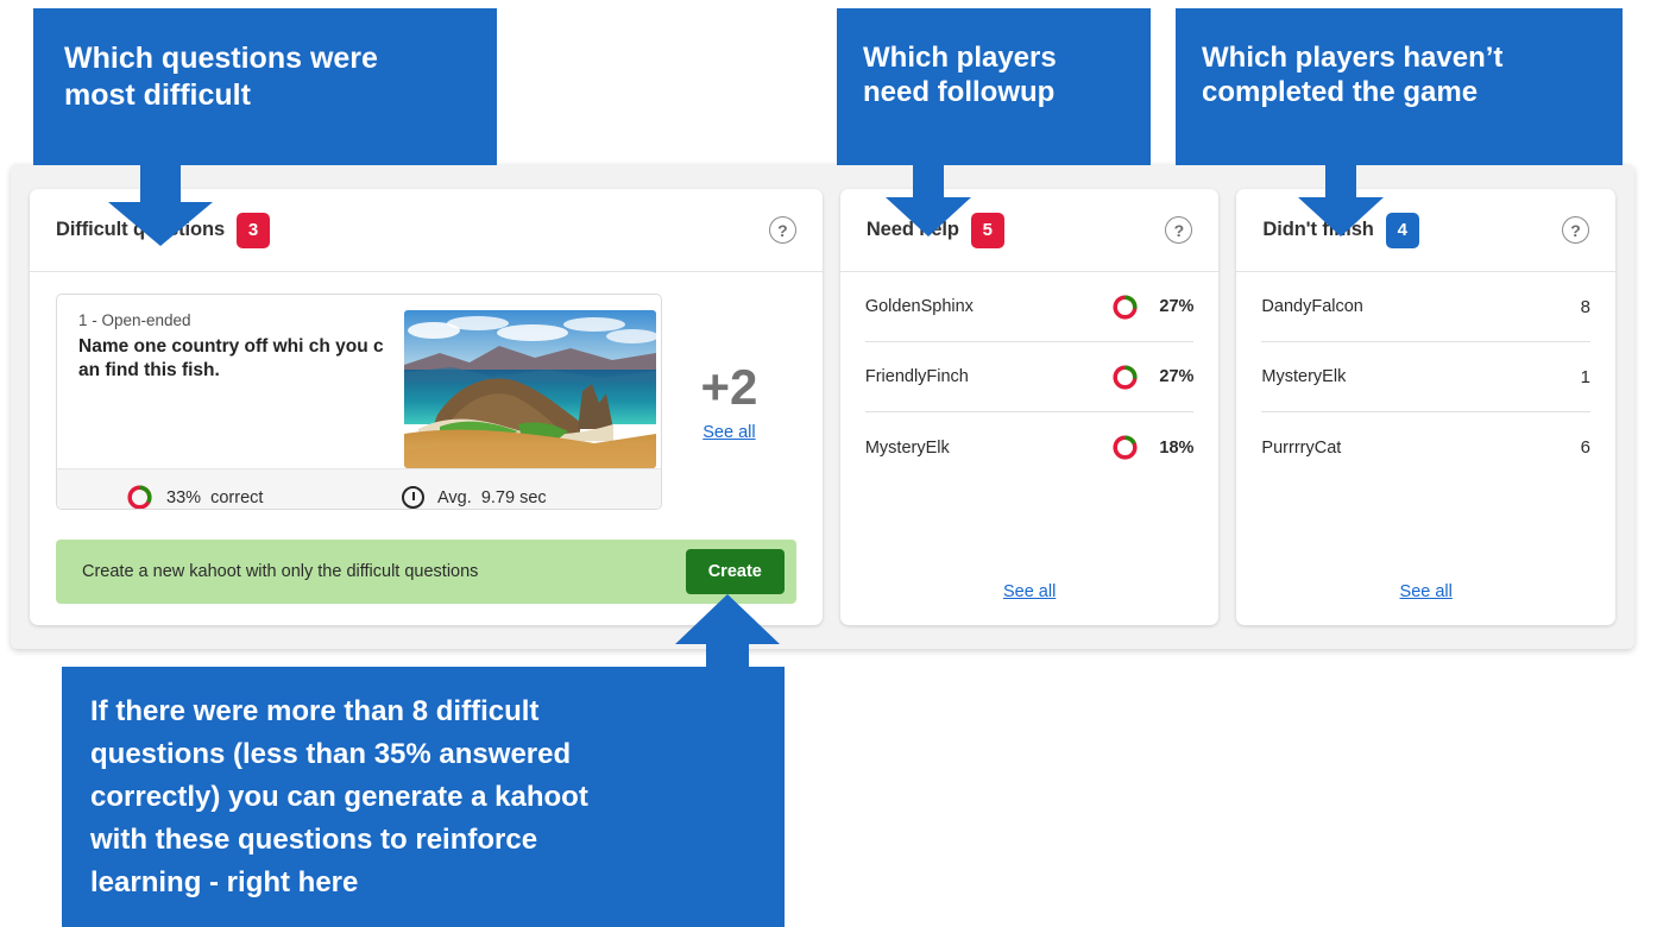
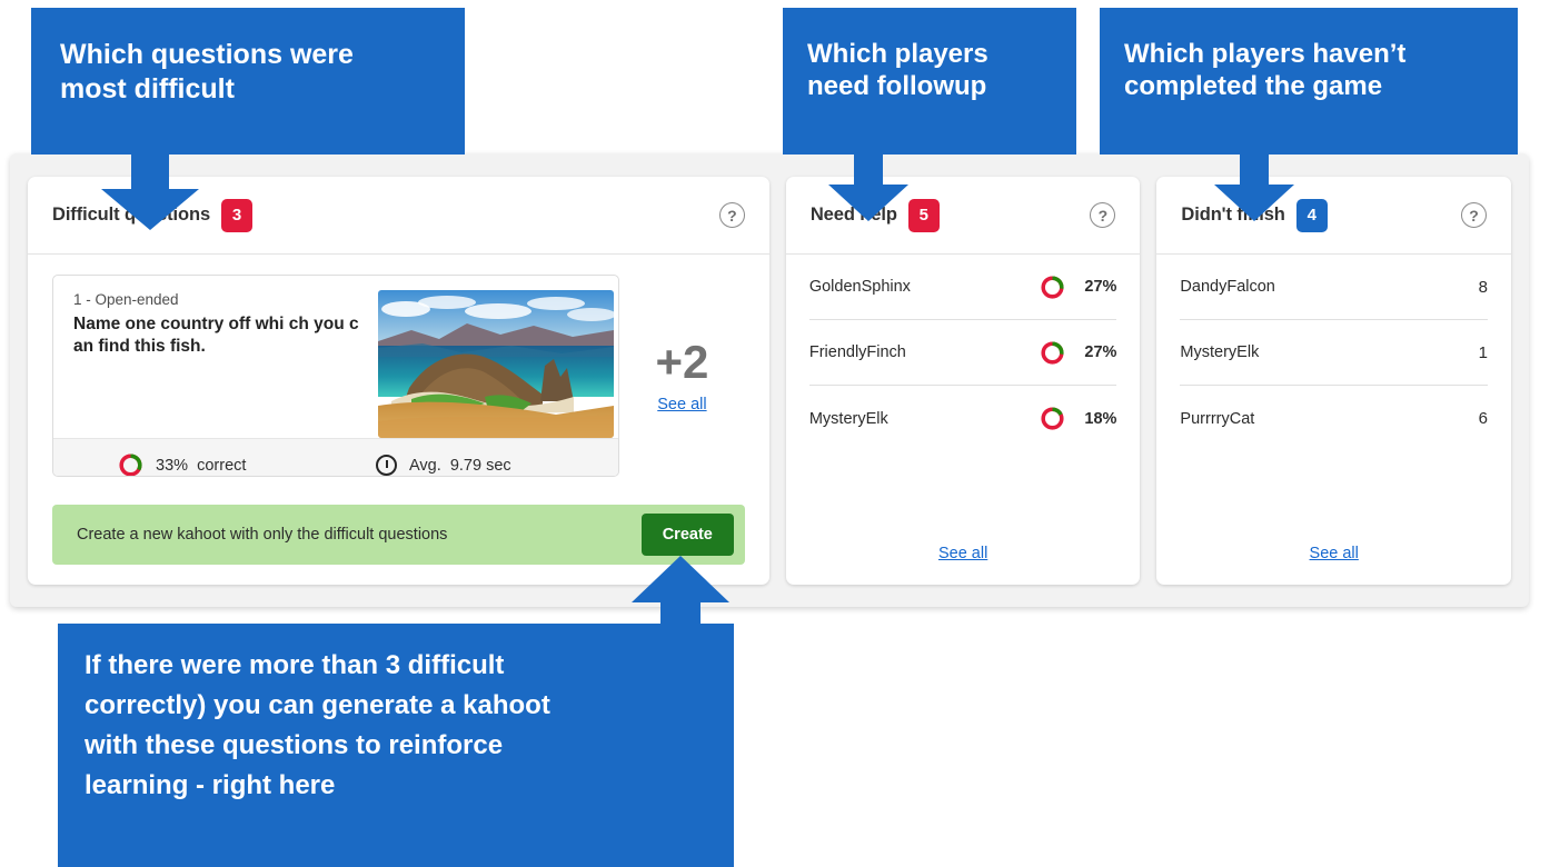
  Difficult qtions
  3
  ?
  1 - Open-ended
  Name one country off whi ch you can find this fish.
  33% correct
  Avg. 9.79 sec
  +2
  See all
  Create a new kahoot with only the difficult questions
  Create
  Needelp
  5
  ?
  GoldenSphinx
  27%
  FriendlyFinch
  27%
  MysteryElk
  18%
  See all
  Didn't fish
  4
  ?
  DandyFalcon
  8
  MysteryElk
  1
  PurrrryCat
  6
  See all
  Which questions were
  most difficult
  Which players
  need followup
  Which players haven’t
  completed the game
- If there were more than 8 difficult
+ If there were more than 3 difficult
- questions (less than 35% answered
  correctly) you can generate a kahoot
  with these questions to reinforce
  learning - right here
